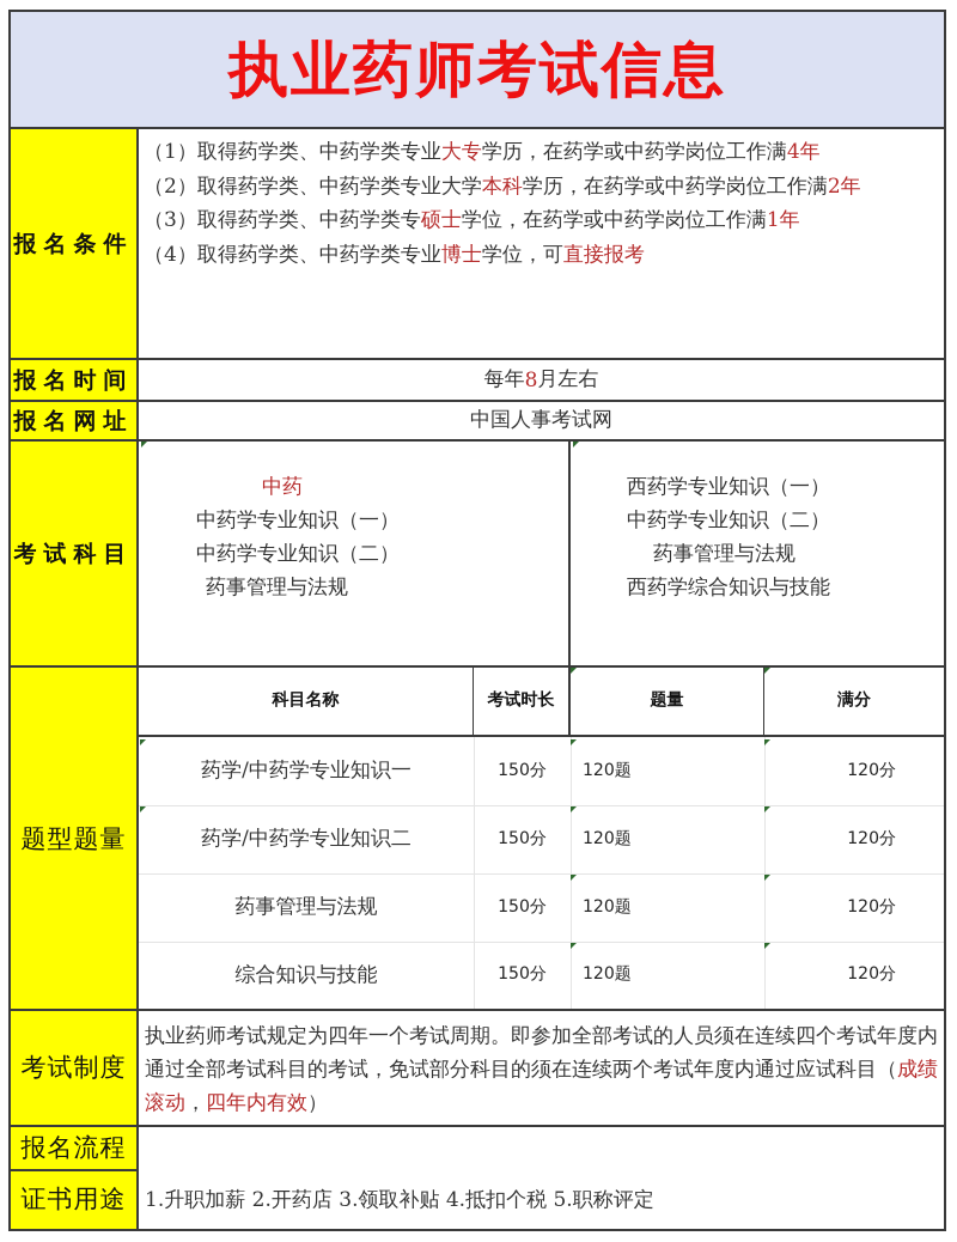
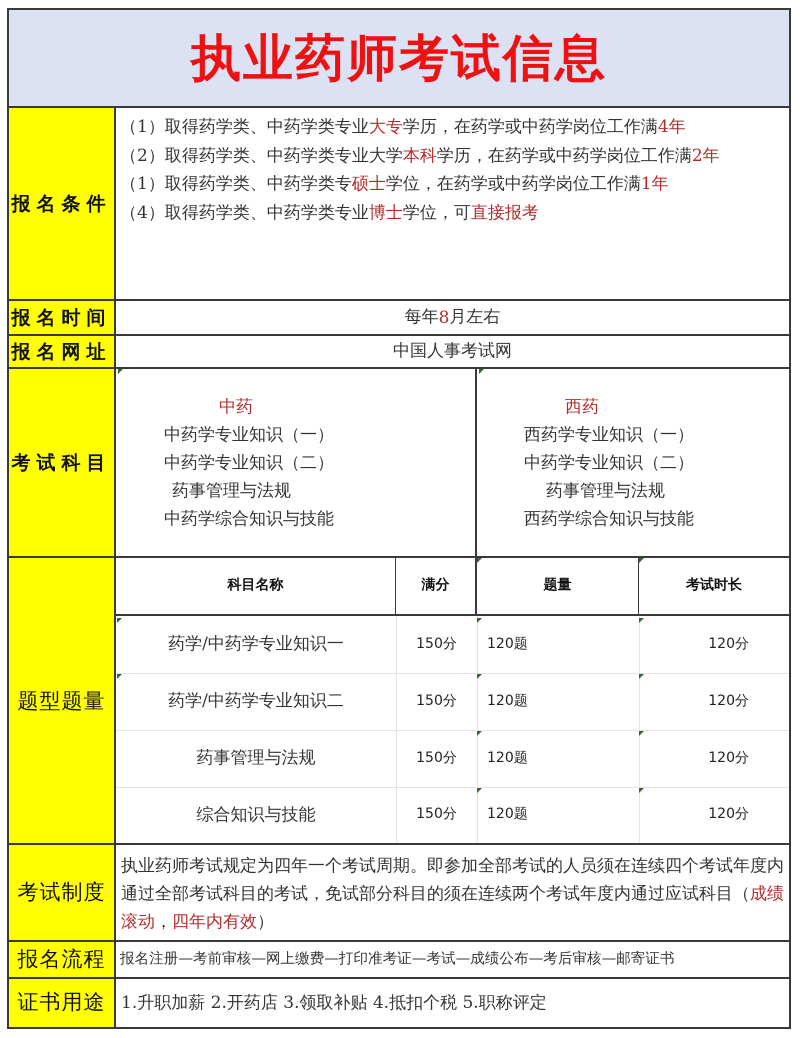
  执业药师考试信息
  报名条件
  （1）取得药学类、中药学类专业大专学历，在药学或中药学岗位工作满4年
  （2）取得药学类、中药学类专业大学本科学历，在药学或中药学岗位工作满2年
- （3）取得药学类、中药学类专硕士学位，在药学或中药学岗位工作满1年
+ （1）取得药学类、中药学类专硕士学位，在药学或中药学岗位工作满1年
  （4）取得药学类、中药学类专业博士学位，可直接报考
  报名时间
  每年
  8
  月左右
  报名网址
  中国人事考试网
  考试科目
  中药
  中药学专业知识（一）
  中药学专业知识（二）
  药事管理与法规
+ 中药学综合知识与技能
+ 西药
  西药学专业知识（一）
  中药学专业知识（二）
  药事管理与法规
  西药学综合知识与技能
  题型题量
  科目名称
- 考试时长
+ 满分
  题量
- 满分
+ 考试时长
  药学/中药学专业知识一
  150分
  120题
  120分
  药学/中药学专业知识二
  150分
  120题
  120分
  药事管理与法规
  150分
  120题
  120分
  综合知识与技能
  150分
  120题
  120分
  考试制度
  执业药师考试规定为四年一个考试周期。即参加全部考试的人员须在连续四个考试年度内通过全部考试科目的考试，免试部分科目的须在连续两个考试年度内通过应试科目（成绩滚动，四年内有效）
  报名流程
+ 报名注册—考前审核—网上缴费—打印准考证—考试—成绩公布—考后审核—邮寄证书
  证书用途
  1.升职加薪 2.开药店 3.领取补贴 4.抵扣个税 5.职称评定
